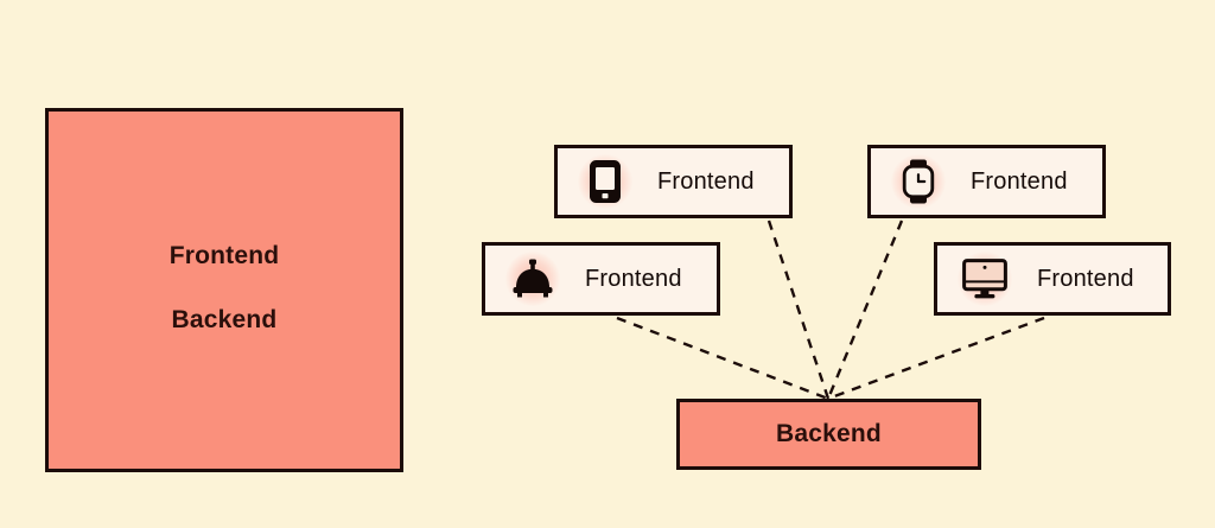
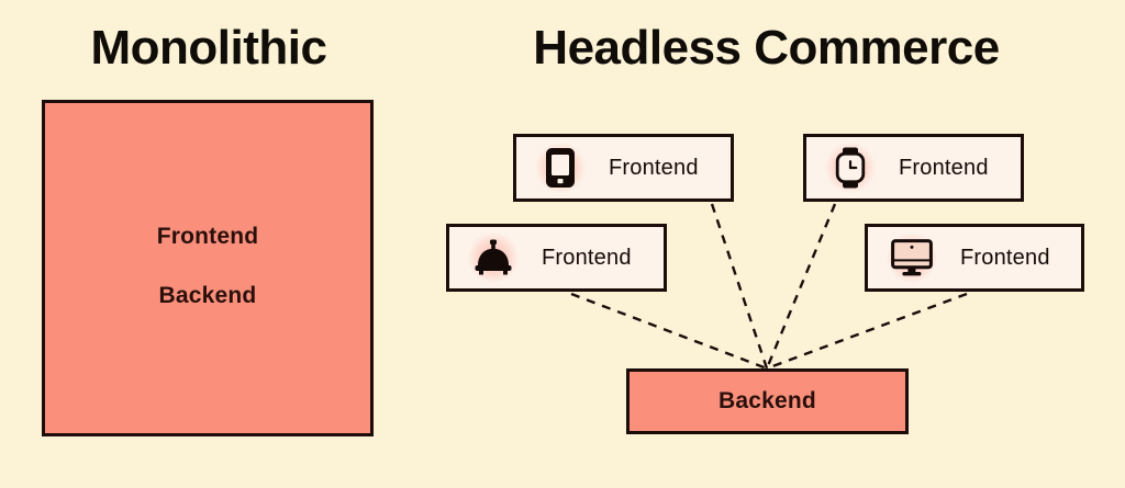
+ Monolithic
+ Headless Commerce
  Frontend
  Backend
  Frontend
  Frontend
  Frontend
  Frontend
  Backend
